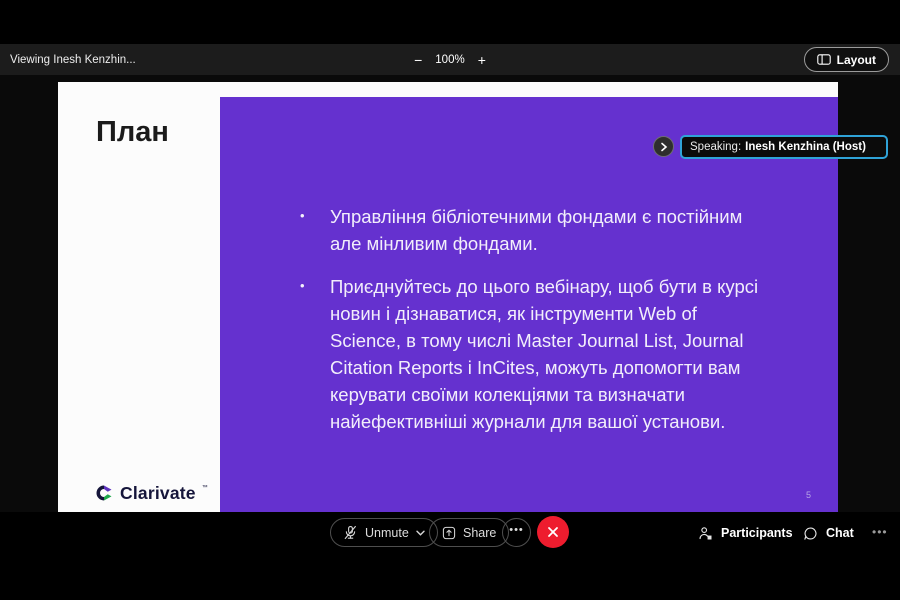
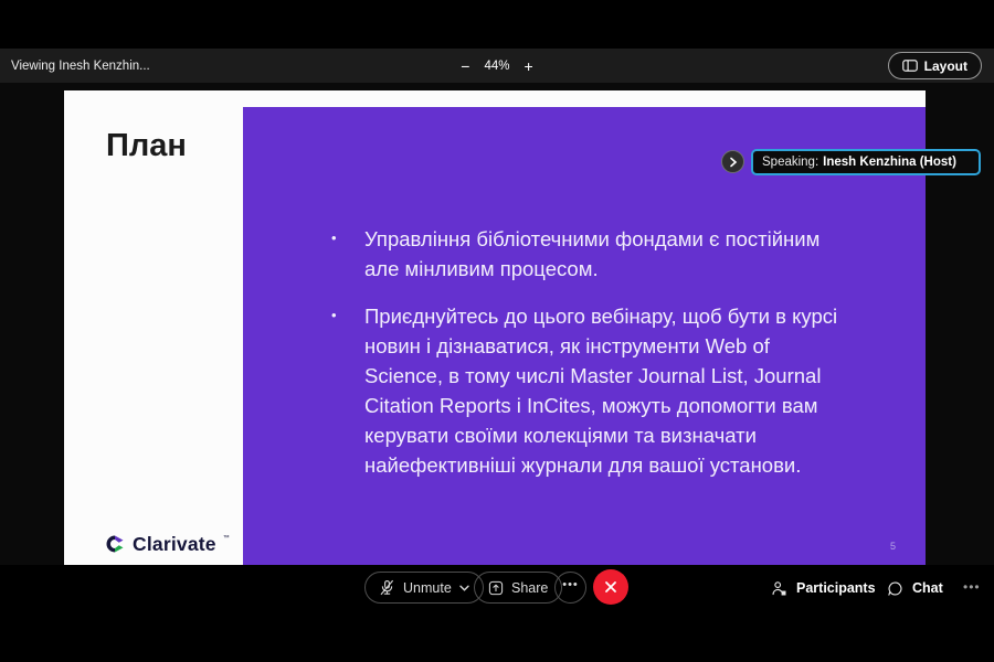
  Viewing Inesh Kenzhin...
  −
- 100%
+ 44%
  +
  Layout
  •
- Управління бібліотечними фондами є постійним але мінливим фондами.
+ Управління бібліотечними фондами є постійним але мінливим процесом.
  •
  Приєднуйтесь до цього вебінару, щоб бути в курсі новин і дізнаватися, як інструменти Web of Science, в тому числі Master Journal List, Journal Citation Reports і InCites, можуть допомогти вам керувати своїми колекціями та визначати найефективніші журнали для вашої установи.
  5
  План
  Clarivate
  Speaking:
  Inesh Kenzhina (Host)
  Unmute
  Share
  •••
  Participants
  Chat
  •••
